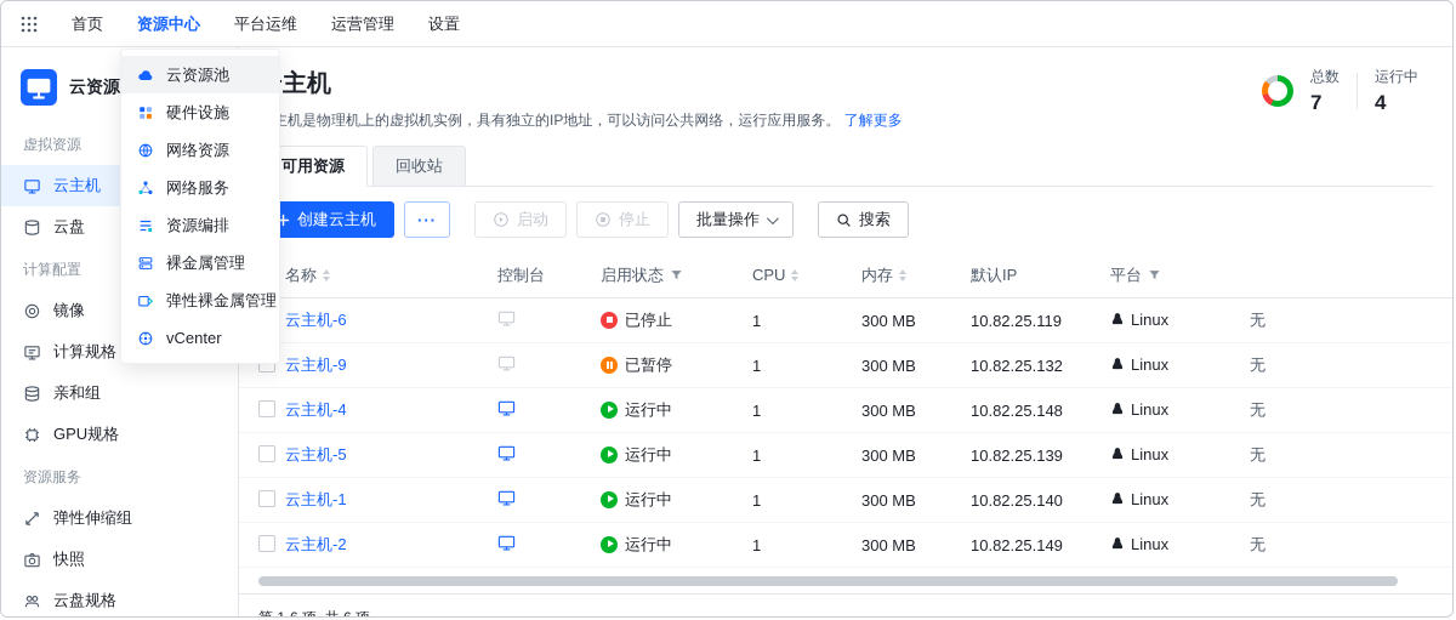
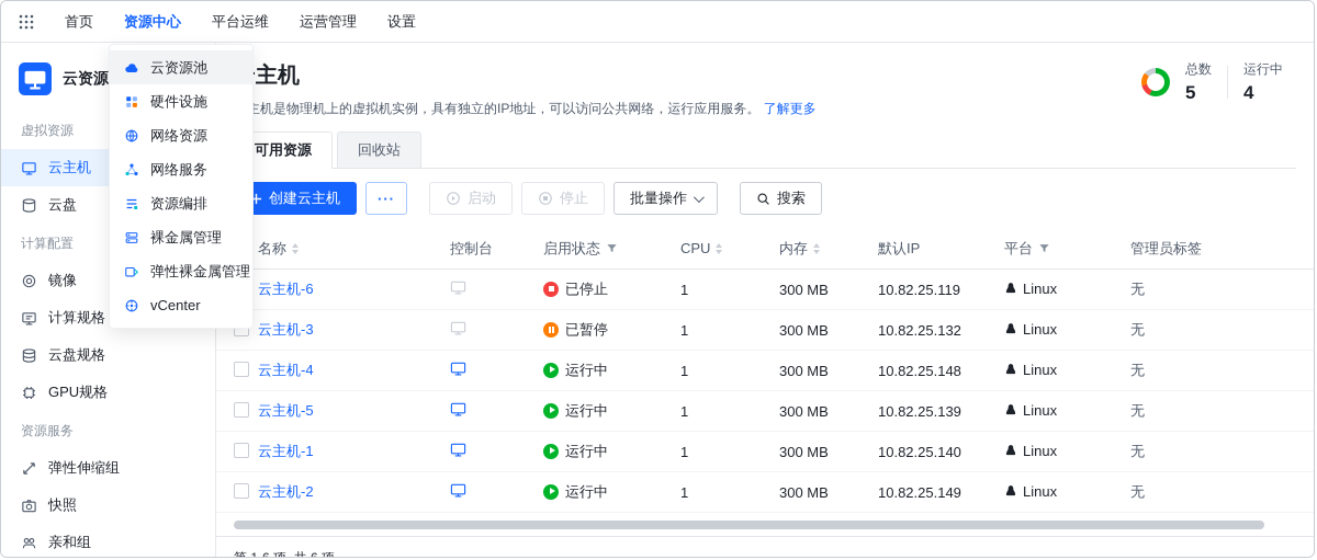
  首页
  资源中心
  平台运维
  运营管理
  设置
  云资源
  虚拟资源
  云主机
  云盘
  计算配置
  镜像
  计算规格
- 亲和组
+ 云盘规格
  GPU规格
  资源服务
  弹性伸缩组
  快照
- 云盘规格
+ 亲和组
  主机是物理机上的虚拟机实例，具有独立的IP地址，可以访问公共网络，运行应用服务。 了解更多
  总数
- 7
+ 5
  运行中
  4
  可用资源
  回收站
  创建云主机
  ···
  启动
  停止
  批量操作
  搜索
  名称
  控制台
  启用状态
  CPU
  内存
  默认IP
  平台
+ 管理员标签
  云主机-6
  已停止
  1
  300 MB
  10.82.25.119
  Linux
  无
- 云主机-9
+ 云主机-3
  已暂停
  1
  300 MB
  10.82.25.132
  Linux
  无
  云主机-4
  运行中
  1
  300 MB
  10.82.25.148
  Linux
  无
  云主机-5
  运行中
  1
  300 MB
  10.82.25.139
  Linux
  无
  云主机-1
  运行中
  1
  300 MB
  10.82.25.140
  Linux
  无
  云主机-2
  运行中
  1
  300 MB
  10.82.25.149
  Linux
  无
  云资源池
  硬件设施
  网络资源
  网络服务
  资源编排
  裸金属管理
  弹性裸金属管理
  vCenter
